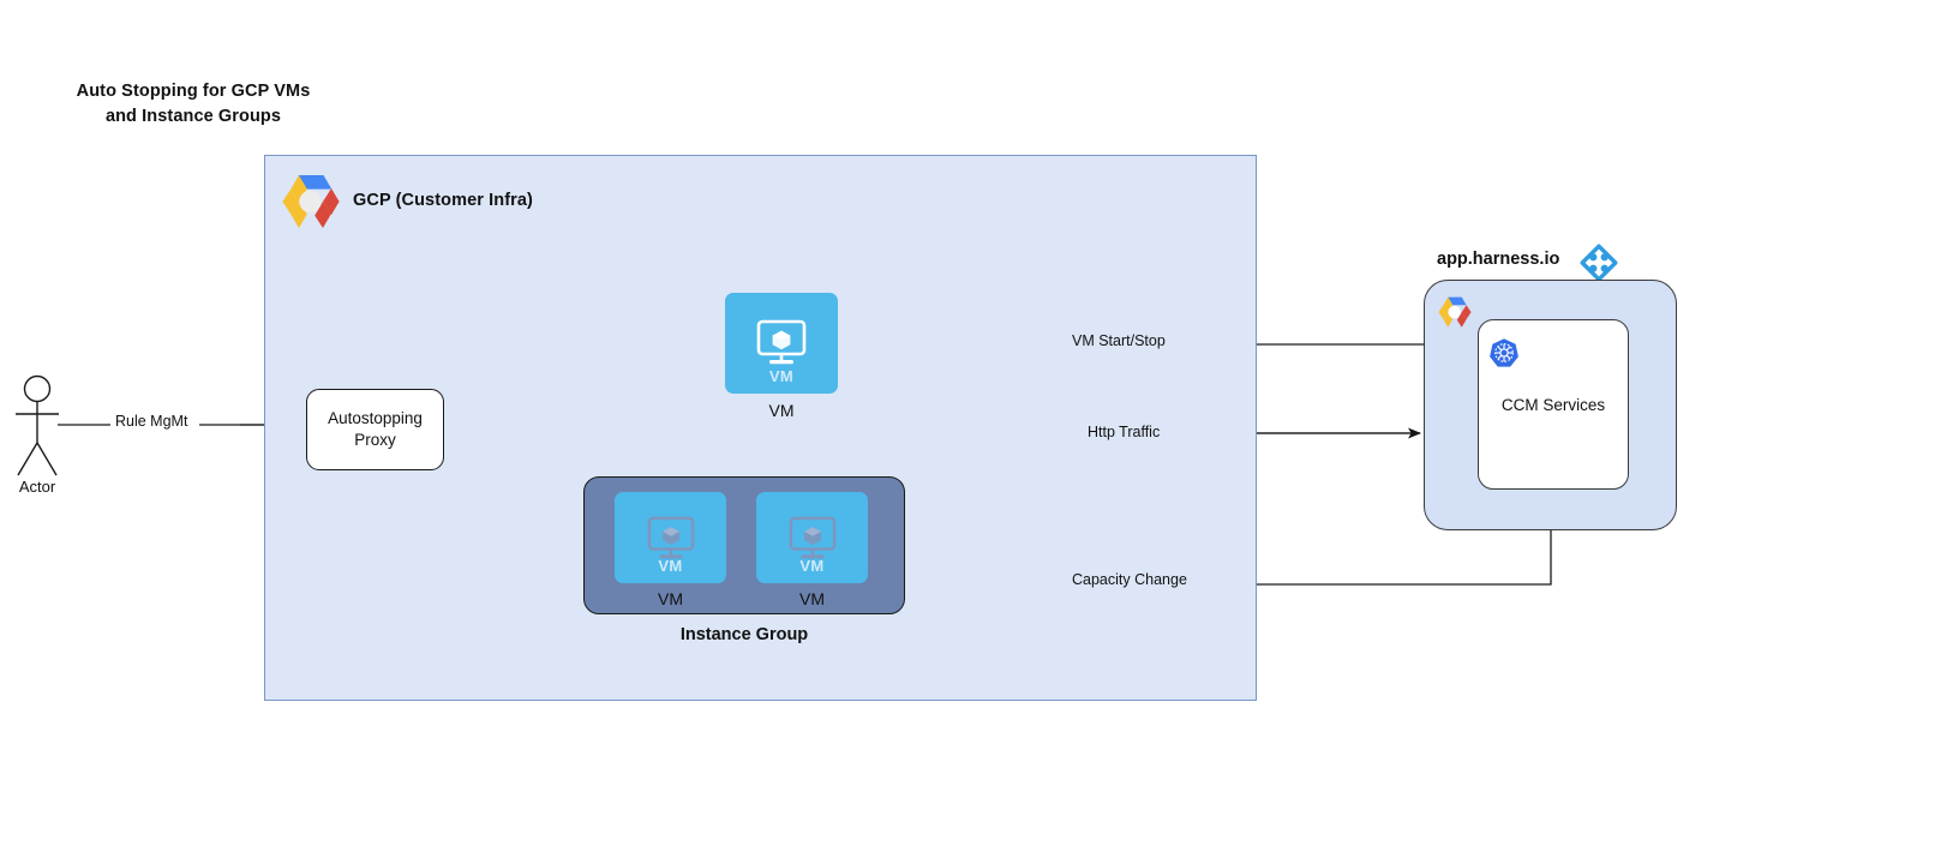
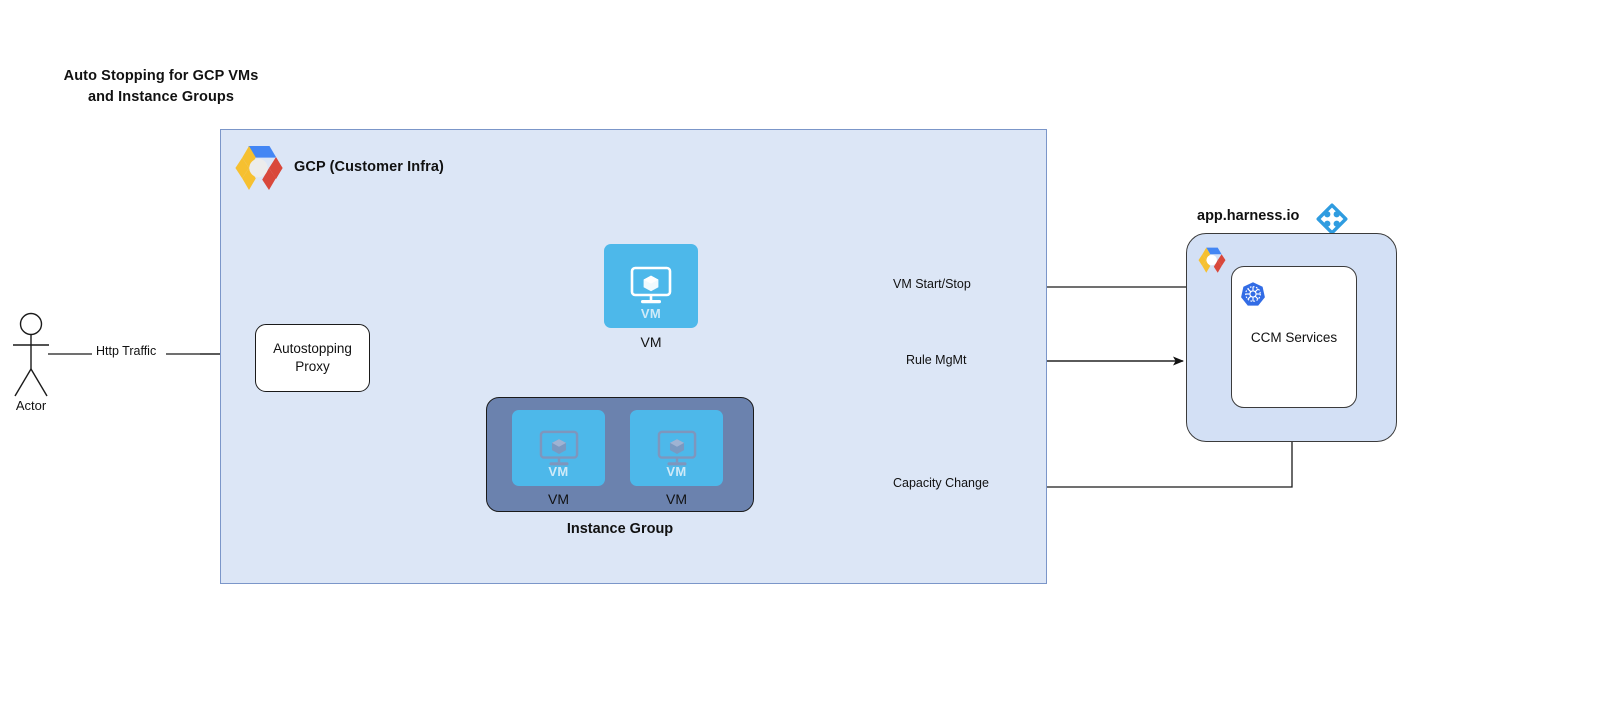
  Auto Stopping for GCP VMs
  and Instance Groups
  GCP (Customer Infra)
  Actor
  Autostopping
  Proxy
  VM
  VM
  VM
  VM
  VM
  VM
  Instance Group
  app.harness.io
  CCM Services
- Rule MgMt
+ Http Traffic
  VM Start/Stop
- Http Traffic
+ Rule MgMt
  Capacity Change
